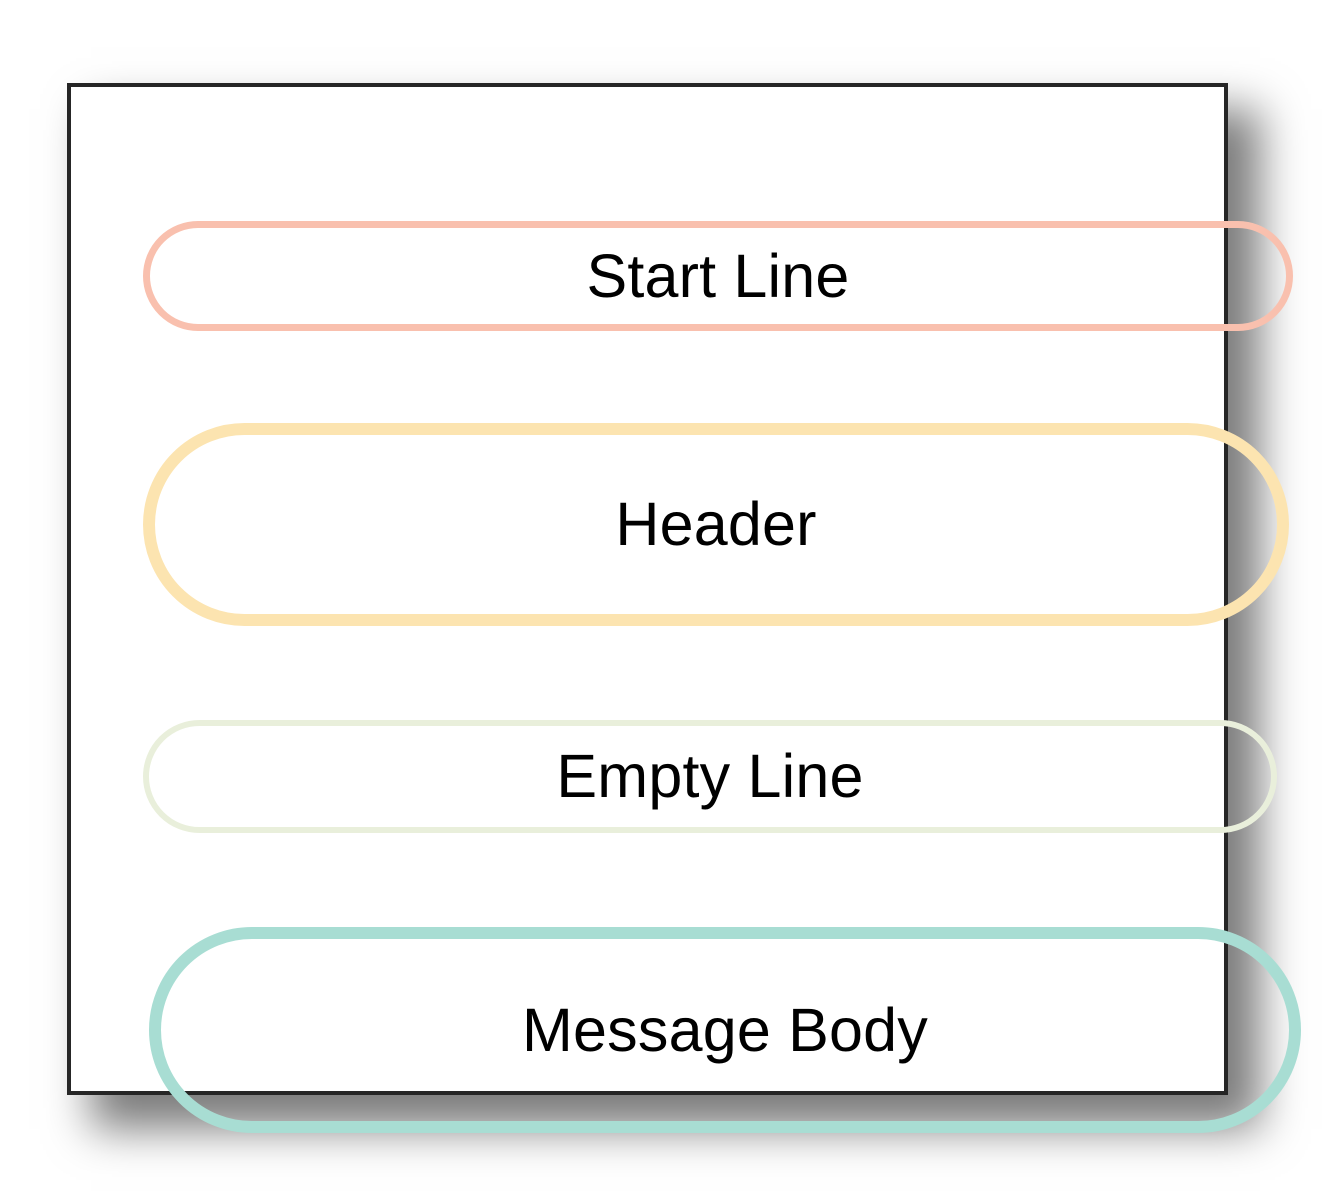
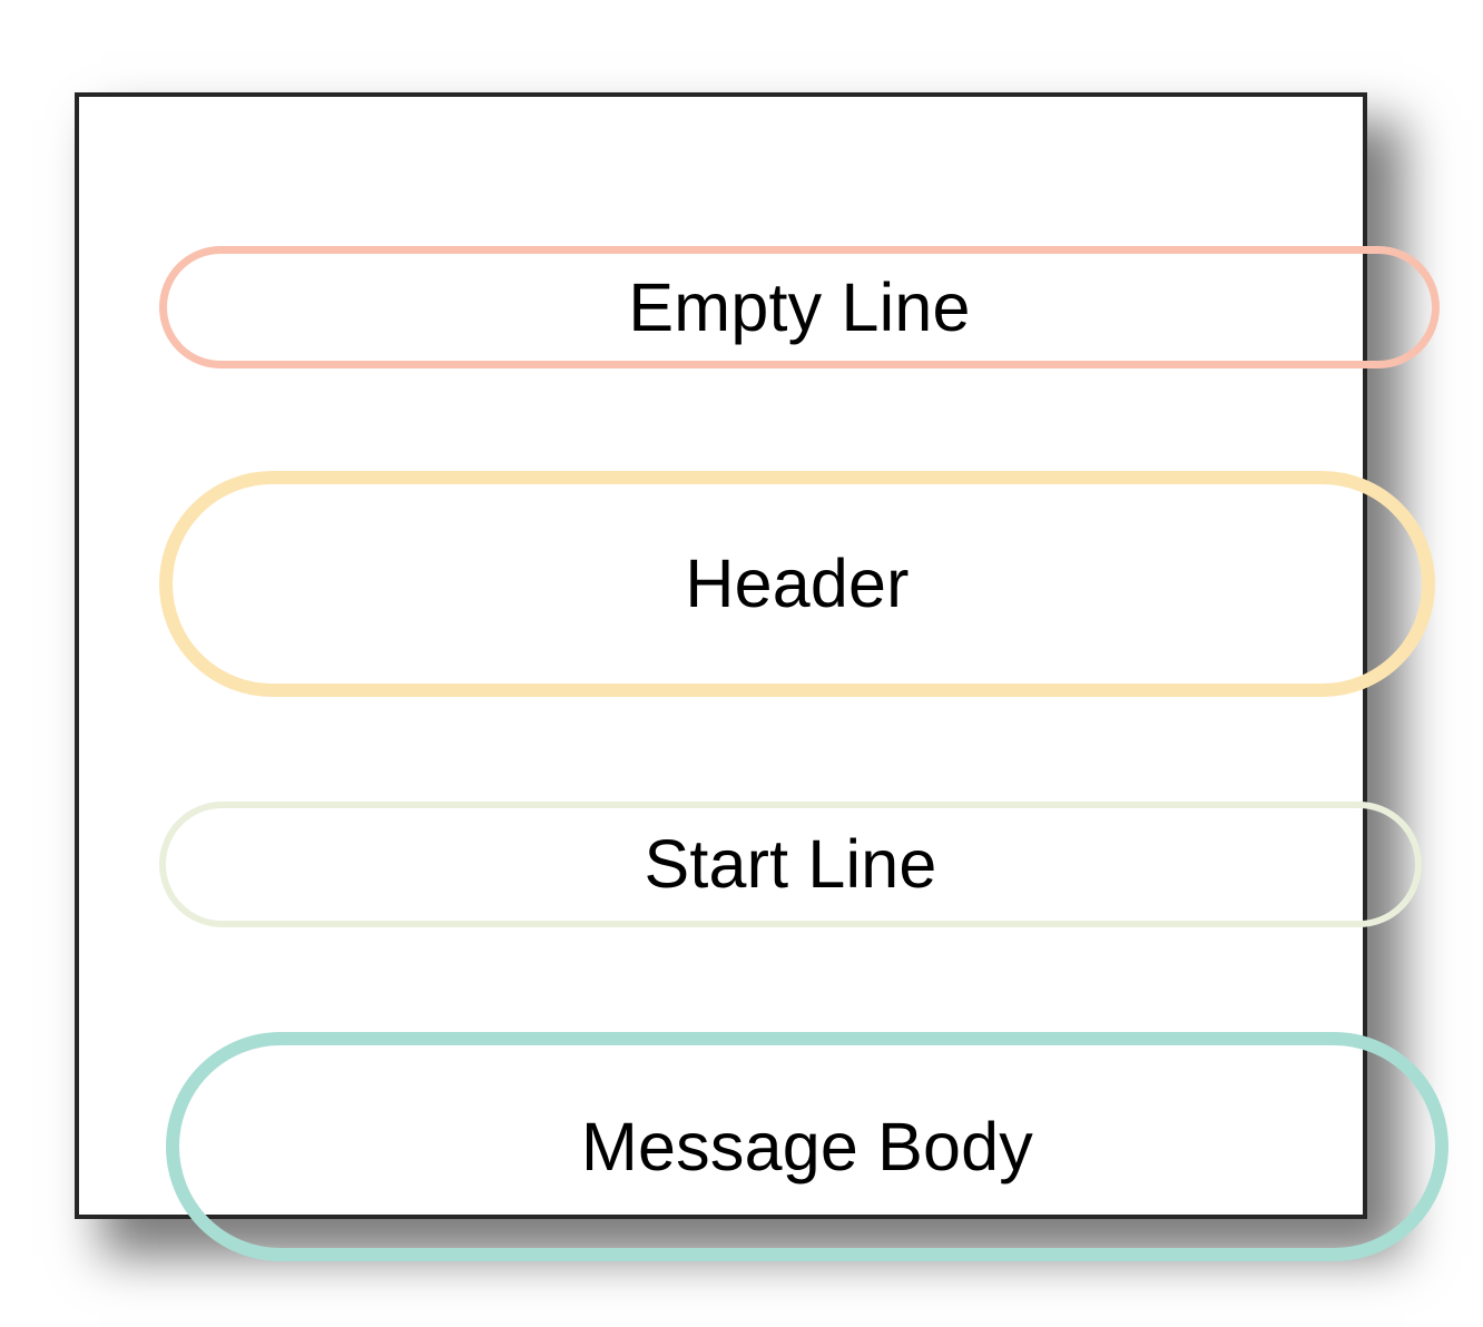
- Start Line
+ Empty Line
  Header
- Empty Line
+ Start Line
  Message Body
